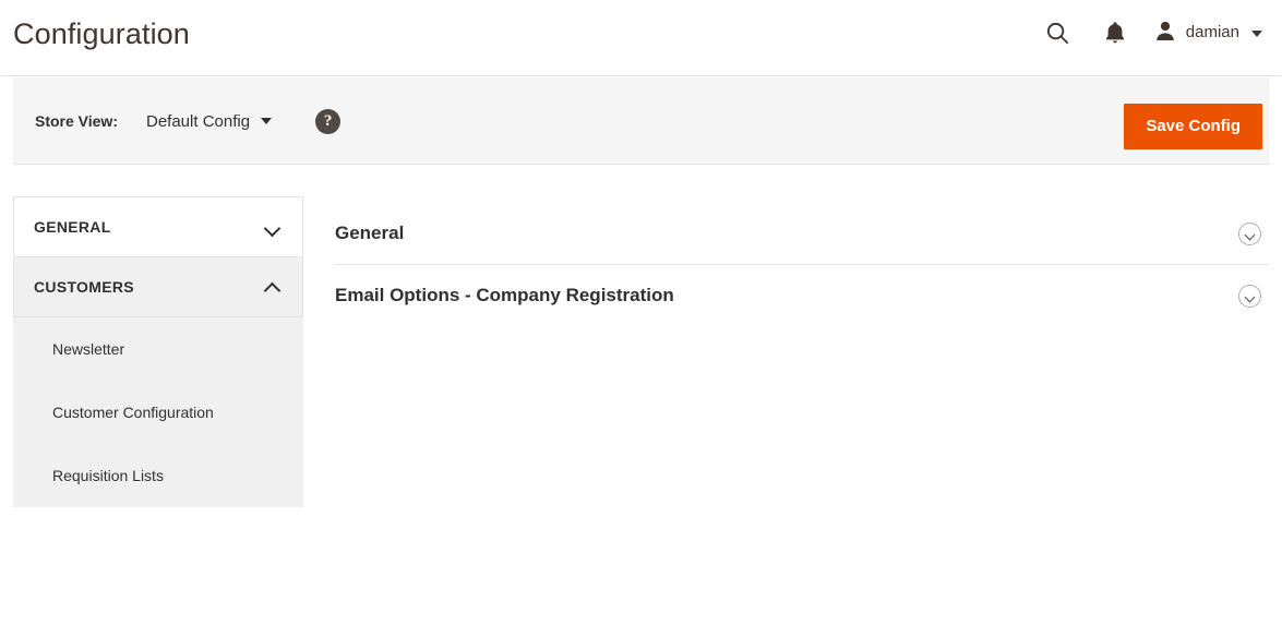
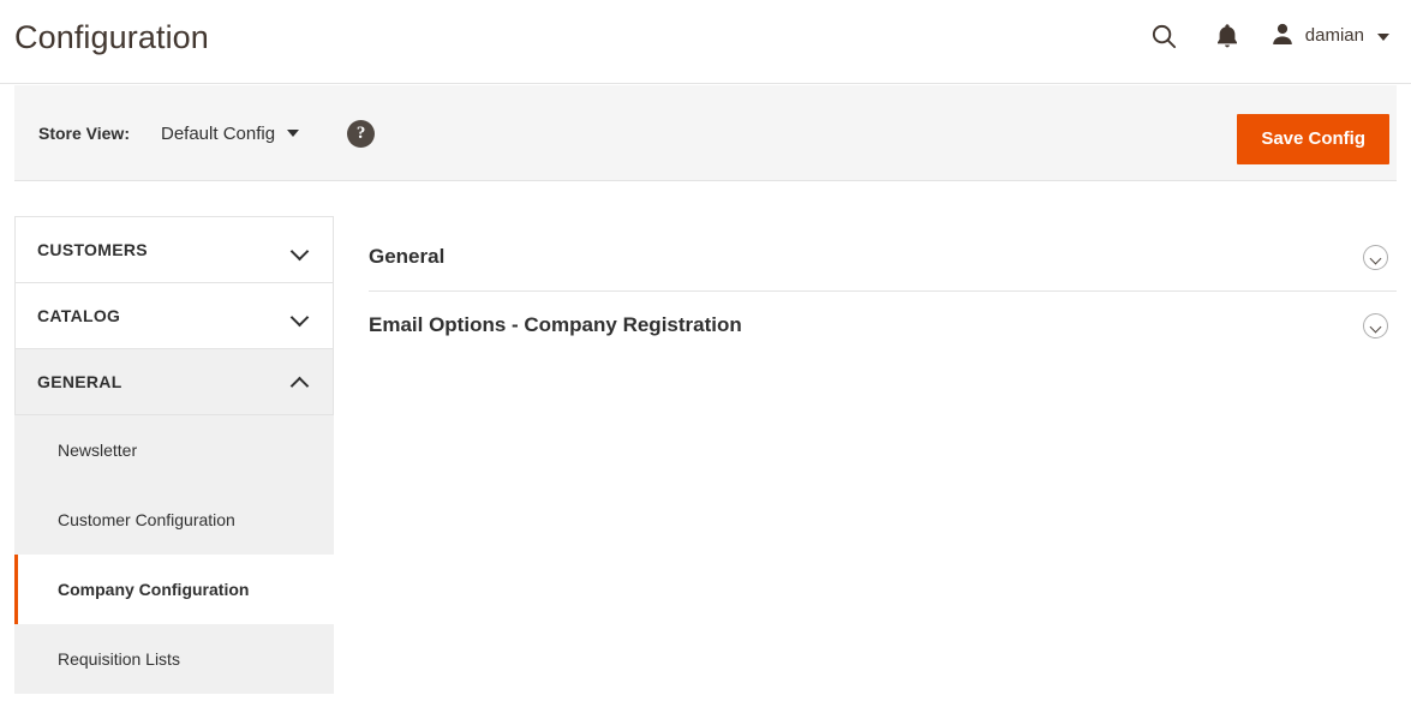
  Configuration
  damian
  Store View:
  Default Config
  ?
  Save Config
- GENERAL
+ CUSTOMERS
+ CATALOG
- CUSTOMERS
+ GENERAL
  Newsletter
  Customer Configuration
+ Company Configuration
  Requisition Lists
  General
  Email Options - Company Registration
